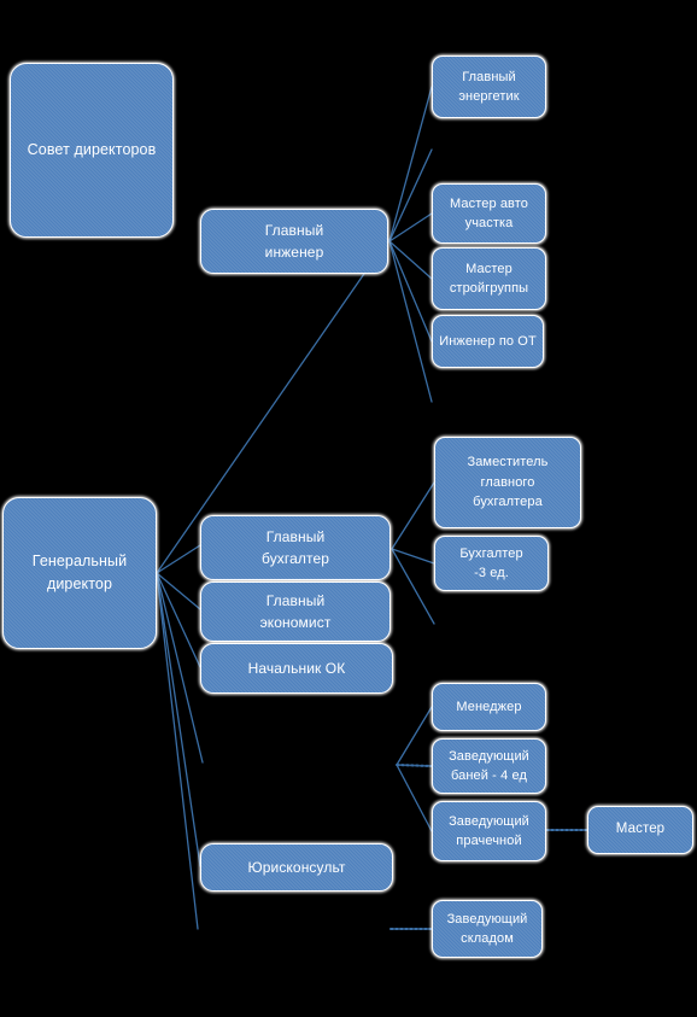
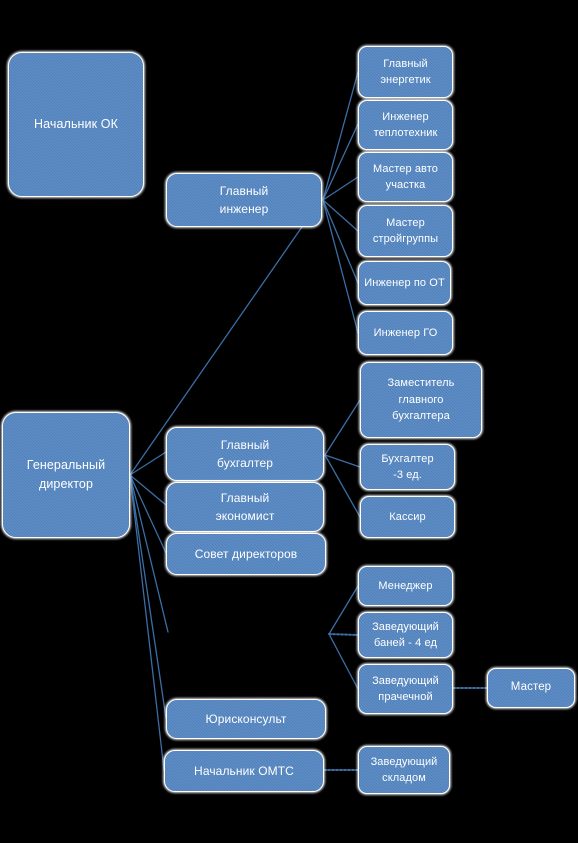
- Совет директоров
+ Начальник ОК
  Генеральный
  директор
  Главный
  инженер
  Главный
  бухгалтер
  Главный
  экономист
- Начальник ОК
+ Совет директоров
  Юрисконсульт
+ Начальник ОМТС
  Главный
  энергетик
+ Инженер
+ теплотехник
  Мастер авто
  участка
  Мастер
  стройгруппы
  Инженер по ОТ
+ Инженер ГО
  Заместитель
  главного
  бухгалтера
  Бухгалтер
  -3 ед.
+ Кассир
  Менеджер
  Заведующий
  баней - 4 ед
  Заведующий
  прачечной
  Мастер
  Заведующий
  складом
